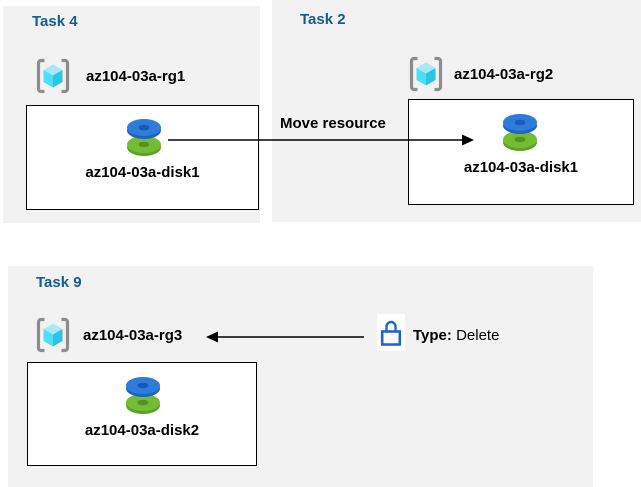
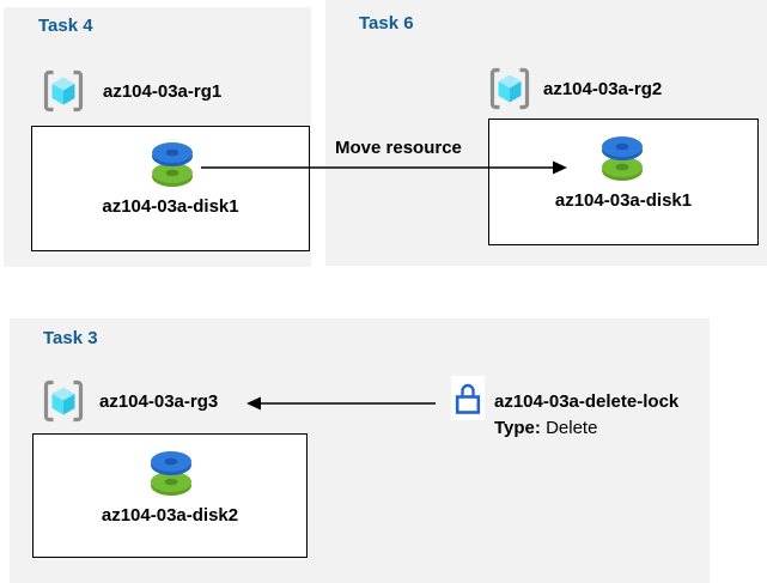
  Task 4
  az104-03a-rg1
  az104-03a-disk1
- Task 2
+ Task 6
  az104-03a-rg2
  az104-03a-disk1
  Move resource
- Task 9
+ Task 3
  az104-03a-rg3
  az104-03a-disk2
+ az104-03a-delete-lock
  Type: Delete
